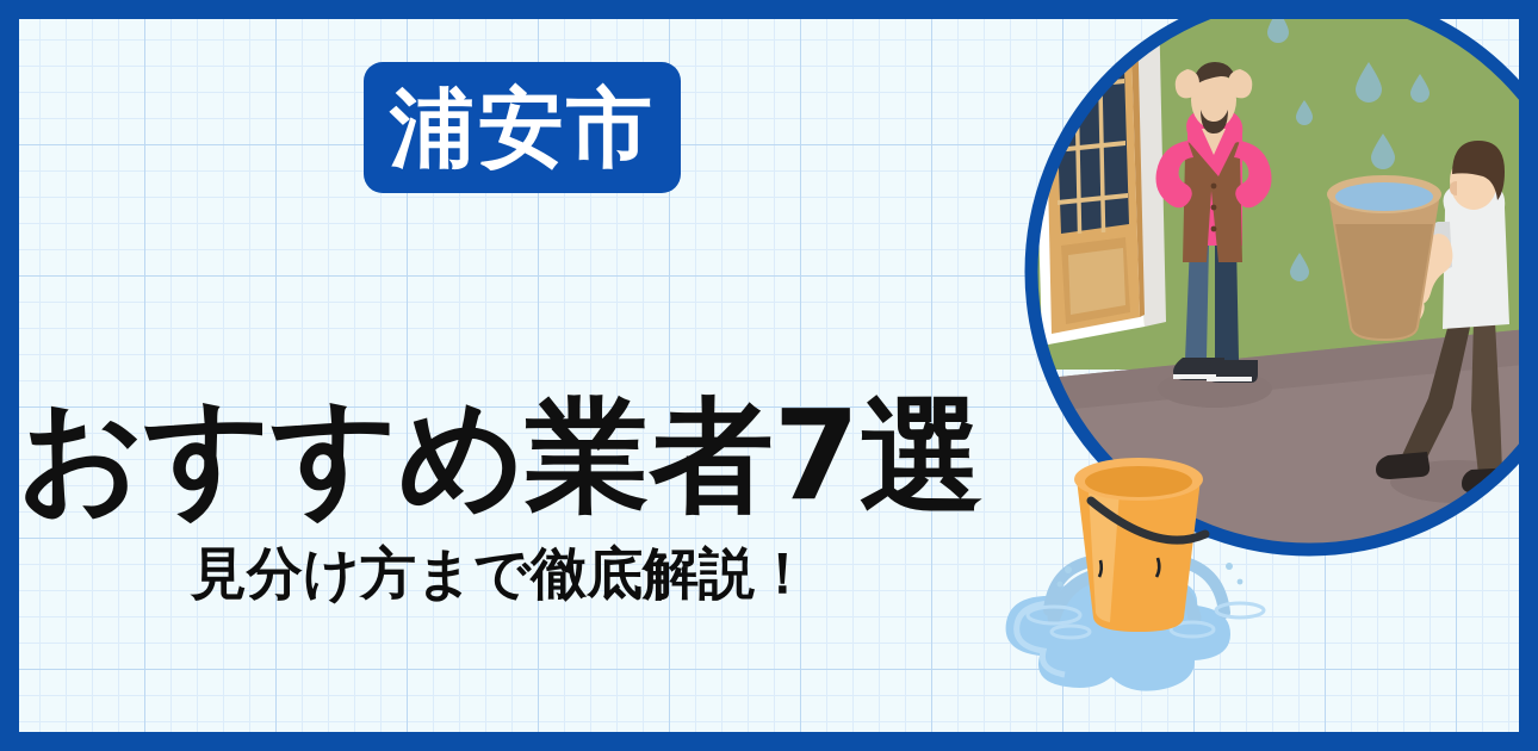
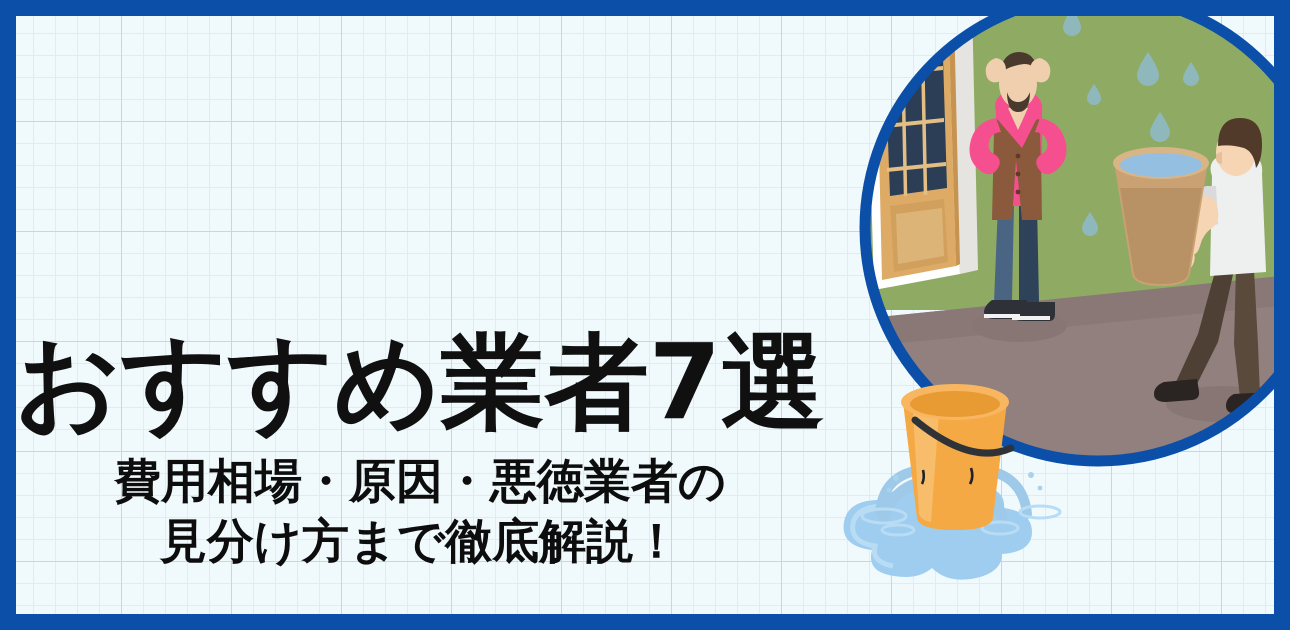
- 浦安市
  おすすめ業者7選
+ 費用相場・原因・悪徳業者の
  見分け方まで徹底解説！
